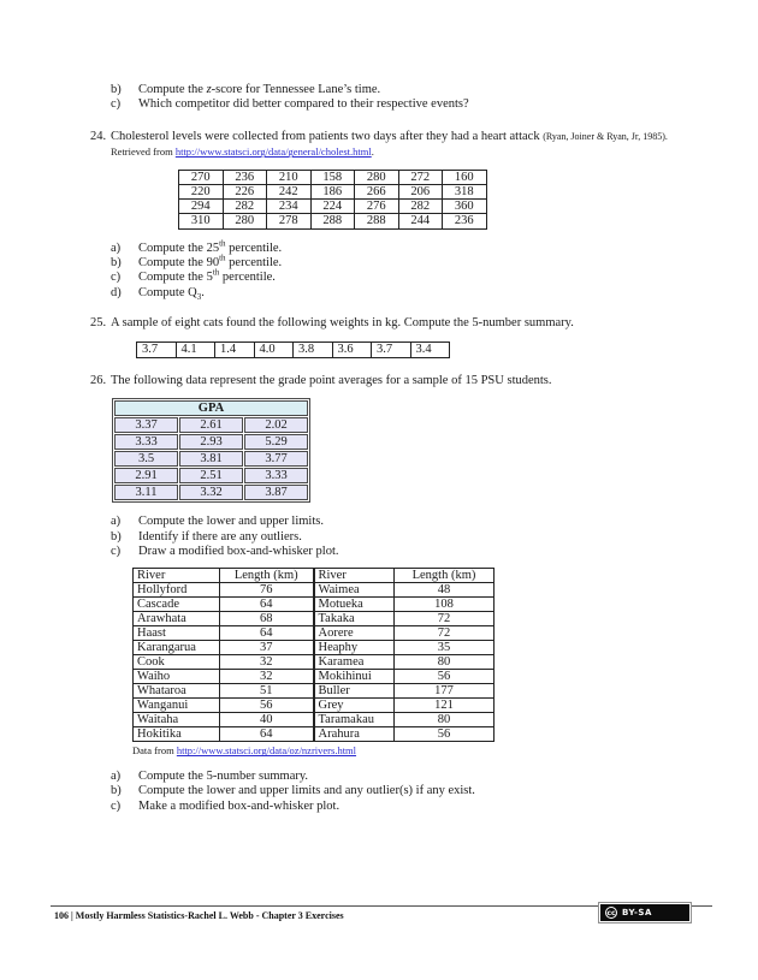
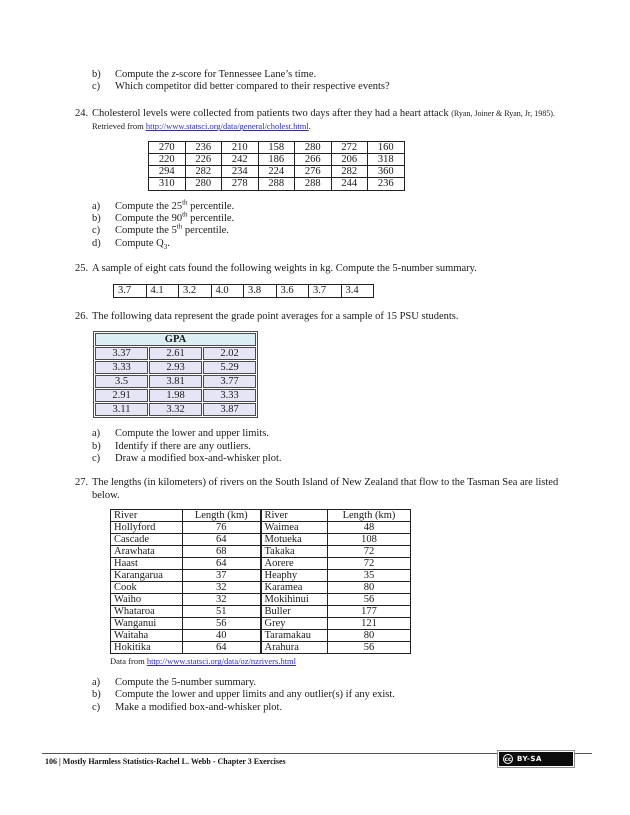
  b)
  Compute the z-score for Tennessee Lane’s time.
  c)
  Which competitor did better compared to their respective events?
  24.
  Cholesterol levels were collected from patients two days after they had a heart attack (Ryan, Joiner & Ryan, Jr, 1985).
  Retrieved from http://www.statsci.org/data/general/cholest.html.
  270	236	210	158	280	272	160
  220	226	242	186	266	206	318
  294	282	234	224	276	282	360
  310	280	278	288	288	244	236
  a)
  Compute the 25th percentile.
  b)
  Compute the 90th percentile.
  c)
  Compute the 5th percentile.
  d)
  Compute Q3.
  25.
  A sample of eight cats found the following weights in kg. Compute the 5-number summary.
- 3.7	4.1	1.4	4.0	3.8	3.6	3.7	3.4
+ 3.7	4.1	3.2	4.0	3.8	3.6	3.7	3.4
  26.
  The following data represent the grade point averages for a sample of 15 PSU students.
  GPA
  3.37	2.61	2.02
  3.33	2.93	5.29
  3.5	3.81	3.77
- 2.91	2.51	3.33
+ 2.91	1.98	3.33
  3.11	3.32	3.87
  a)
  Compute the lower and upper limits.
  b)
  Identify if there are any outliers.
  c)
  Draw a modified box-and-whisker plot.
+ 27.
+ The lengths (in kilometers) of rivers on the South Island of New Zealand that flow to the Tasman Sea are listed
+ below.
  River	Length (km)	River	Length (km)
  Hollyford	76	Waimea	48
  Cascade	64	Motueka	108
  Arawhata	68	Takaka	72
  Haast	64	Aorere	72
  Karangarua	37	Heaphy	35
  Cook	32	Karamea	80
  Waiho	32	Mokihinui	56
  Whataroa	51	Buller	177
  Wanganui	56	Grey	121
  Waitaha	40	Taramakau	80
  Hokitika	64	Arahura	56
  Data from http://www.statsci.org/data/oz/nzrivers.html
  a)
  Compute the 5-number summary.
  b)
  Compute the lower and upper limits and any outlier(s) if any exist.
  c)
  Make a modified box-and-whisker plot.
  106 | Mostly Harmless Statistics-Rachel L. Webb - Chapter 3 Exercises
  BY-SA
